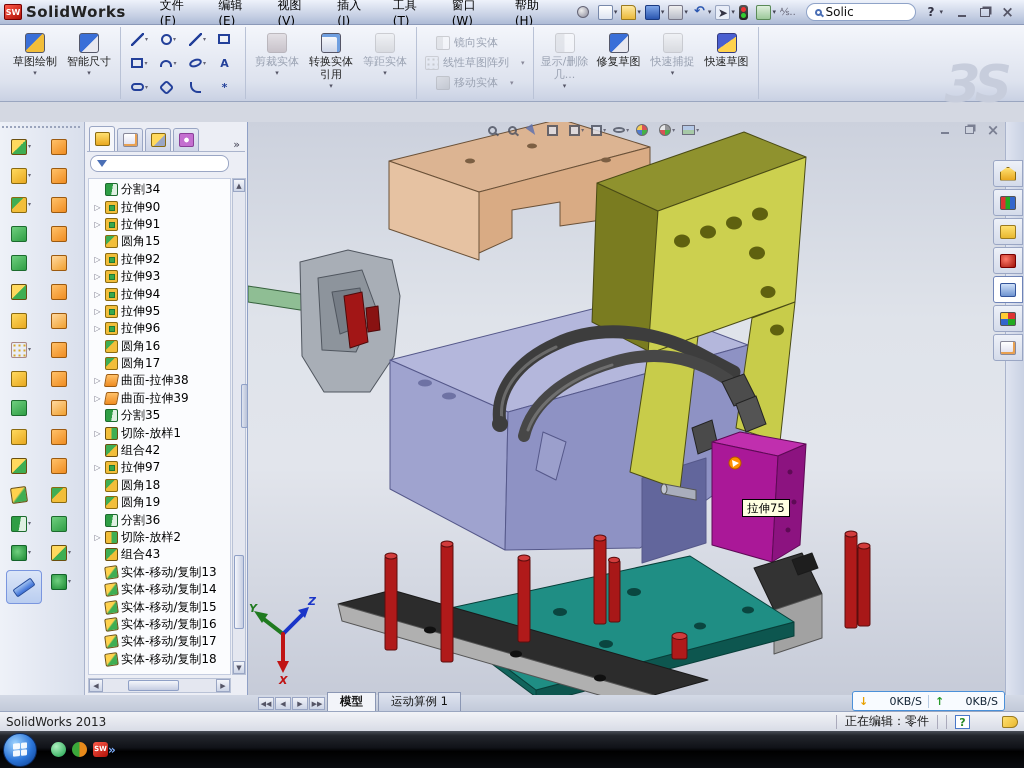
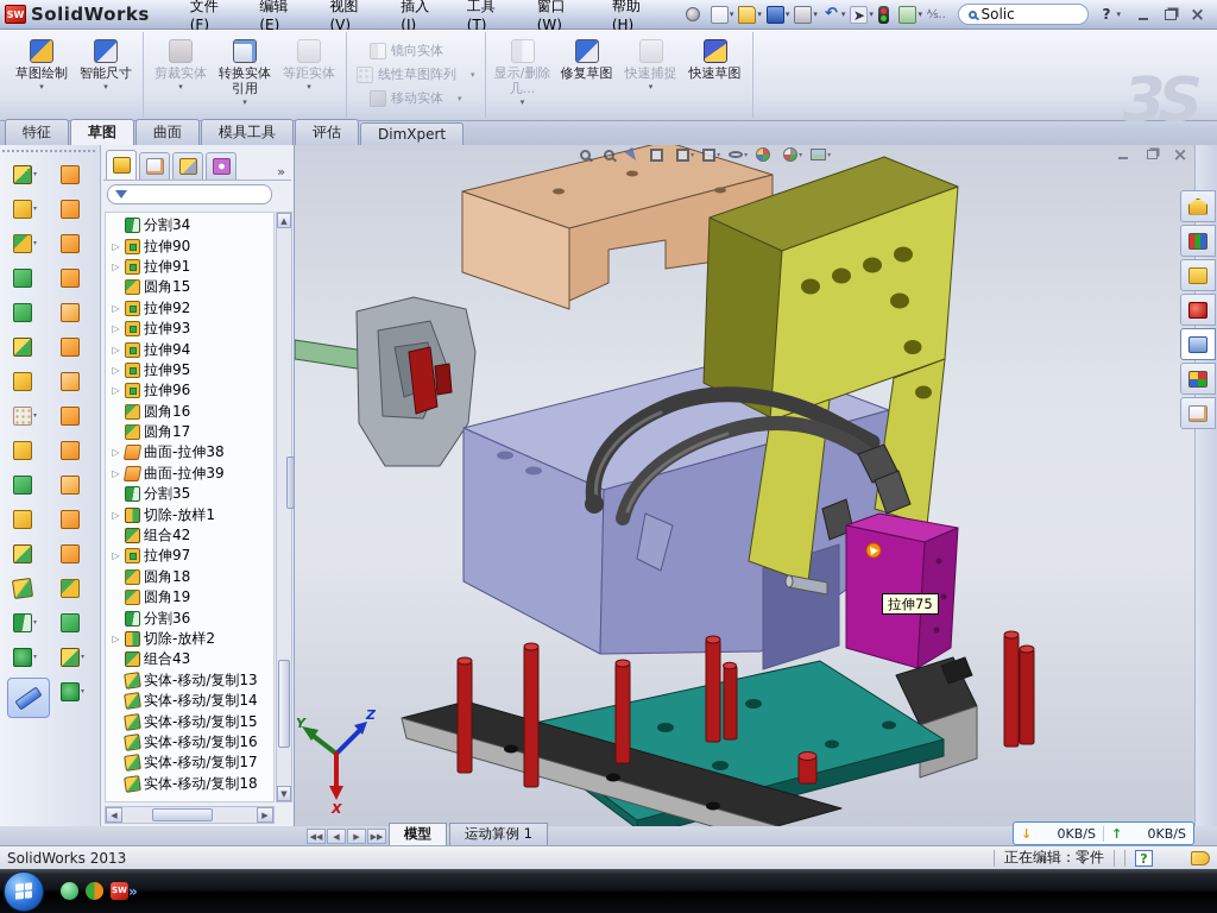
  SW
  SolidWorks
  文件(F)
  编辑(E)
  视图(V)
  插入(I)
  工具(T)
  窗口(W)
  帮助(H)
  ▾
  ▾
  ▾
  ▾
  ↶
  ▾
  ➤
  ▾
  ▾
  ⅍..
  Solic
  ?
  ▾
  草图绘制
  ▾
  智能尺寸
  ▾
- A
- *
  剪裁实体
  ▾
  转换实体引用
  ▾
  等距实体
  ▾
  镜向实体
  线性草图阵列
  ▾
  移动实体
  ▾
  显示/删除几...
  ▾
  修复草图
  快速捕捉
  ▾
  快速草图
  3S
+ 特征
+ 草图
+ 曲面
+ 模具工具
+ 评估
+ DimXpert
  »
  分割34
  拉伸90
  拉伸91
  圆角15
  拉伸92
  拉伸93
  拉伸94
  拉伸95
  拉伸96
  圆角16
  圆角17
  曲面-拉伸38
  曲面-拉伸39
  分割35
  切除-放样1
  组合42
  拉伸97
  圆角18
  圆角19
  分割36
  切除-放样2
  组合43
  实体-移动/复制13
  实体-移动/复制14
  实体-移动/复制15
  实体-移动/复制16
  实体-移动/复制17
  实体-移动/复制18
  ▲
  ▼
  ◀
  ▶
  Y
  Z
  X
  拉伸75
  ◀◀
  ◀
  ▶
  ▶▶
  模型
  运动算例 1
  SolidWorks 2013
  正在编辑：零件
  ?
  ↓
  0KB/S
  ↑
  0KB/S
  SW
